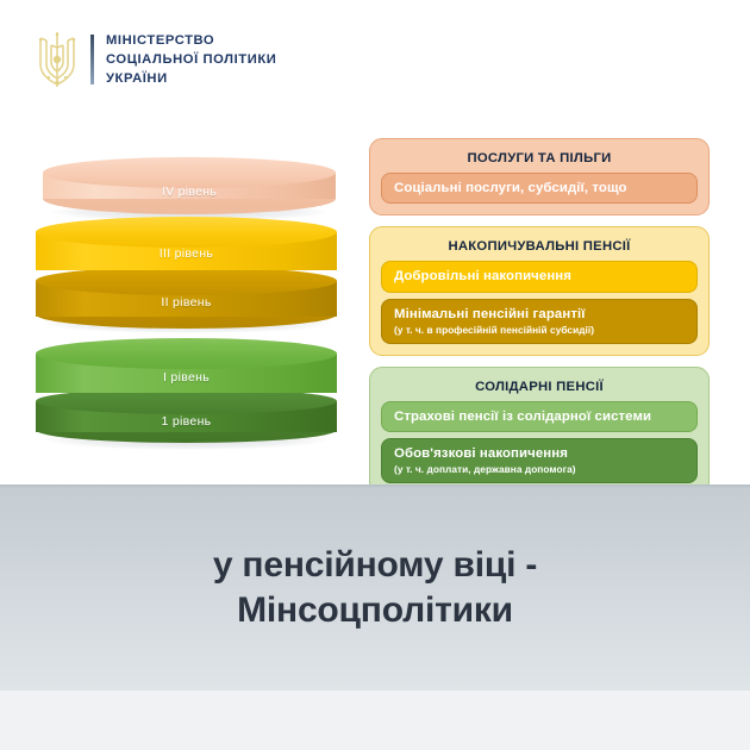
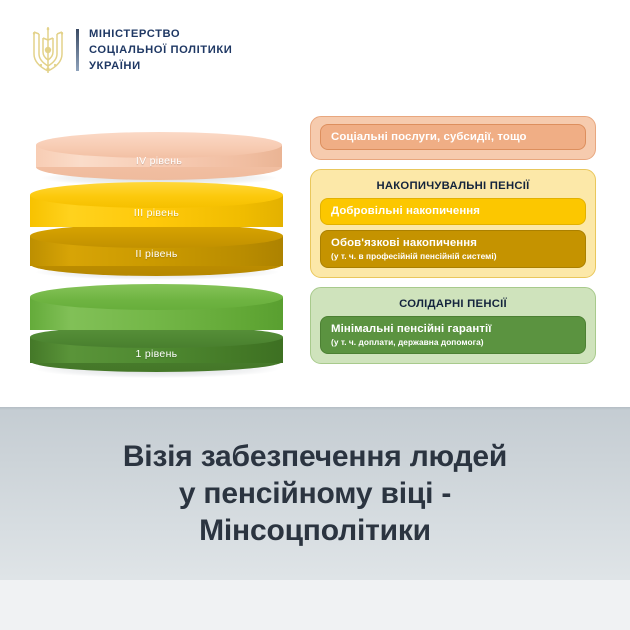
  МІНІСТЕРСТВО
  СОЦІАЛЬНОЇ ПОЛІТИКИ
  УКРАЇНИ
  IV рівень
  II рівень
  III рівень
  1 рівень
- I рівень
- ПОСЛУГИ ТА ПІЛЬГИ
  Соціальні послуги, субсидії, тощо
  НАКОПИЧУВАЛЬНІ ПЕНСІЇ
  Добровільні накопичення
- Мінімальні пенсійні гарантії
+ Обов'язкові накопичення
- (у т. ч. в професійній пенсійній субсидії)
+ (у т. ч. в професійній пенсійній системі)
  СОЛІДАРНІ ПЕНСІЇ
- Страхові пенсії із солідарної системи
- Обов'язкові накопичення
+ Мінімальні пенсійні гарантії
  (у т. ч. доплати, державна допомога)
+ Візія забезпечення людей
  у пенсійному віці -
  Мінсоцполітики
